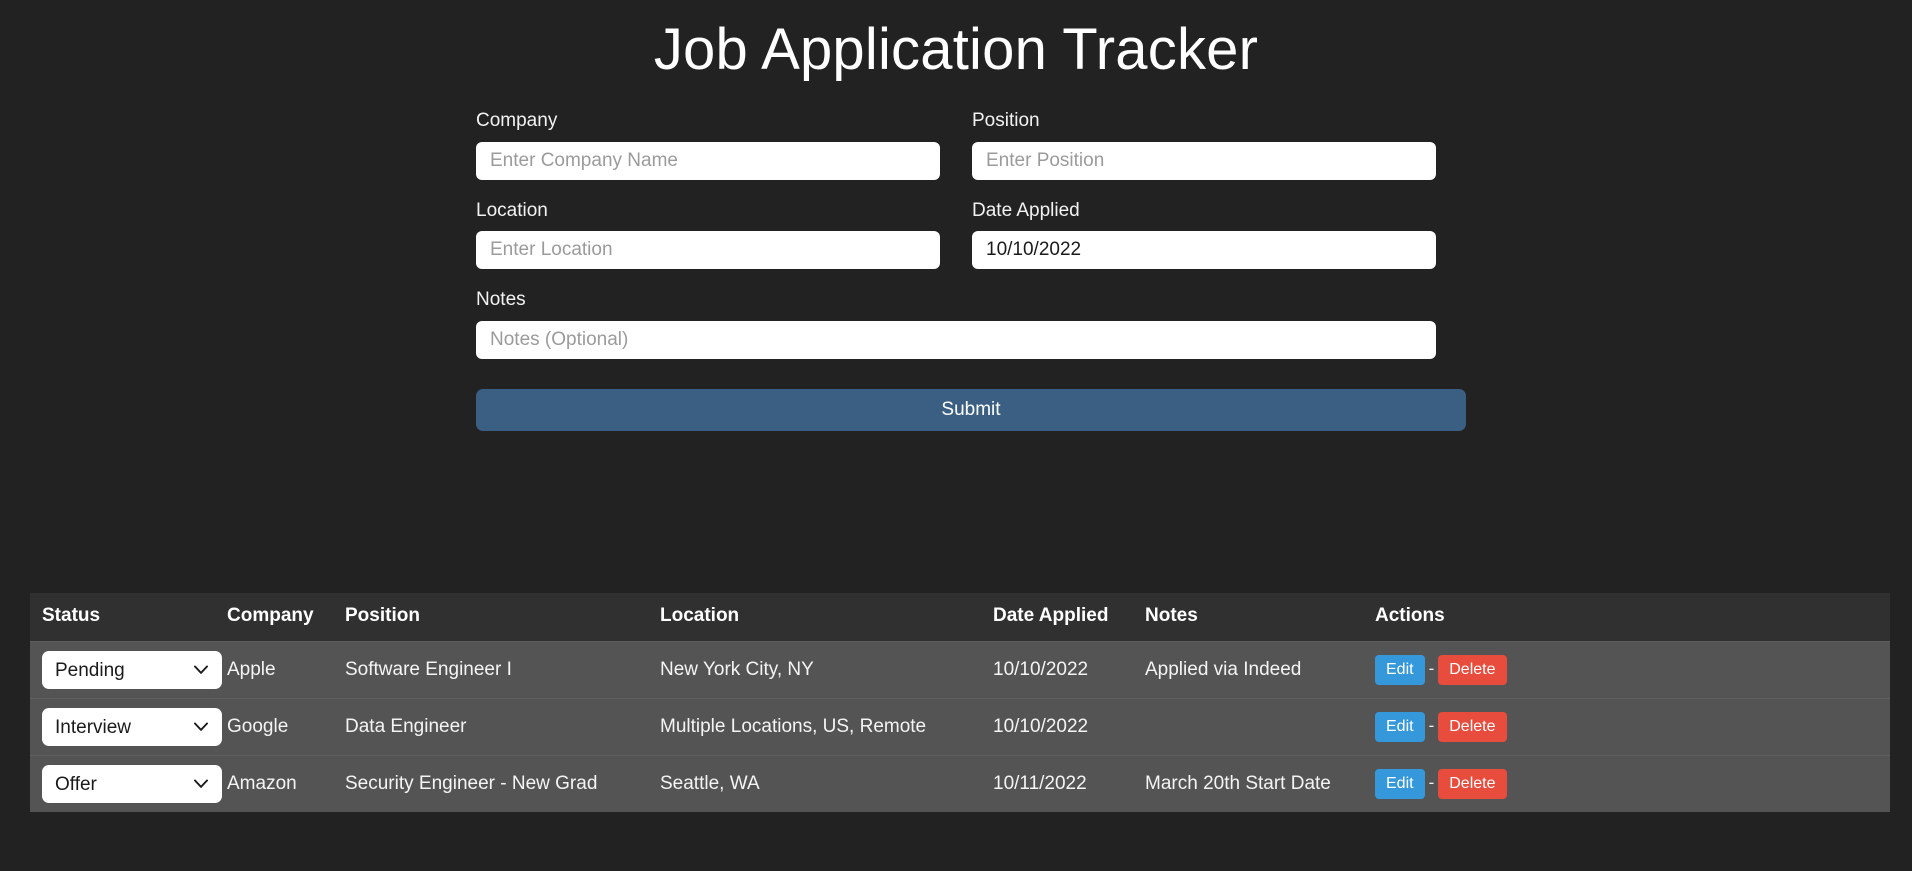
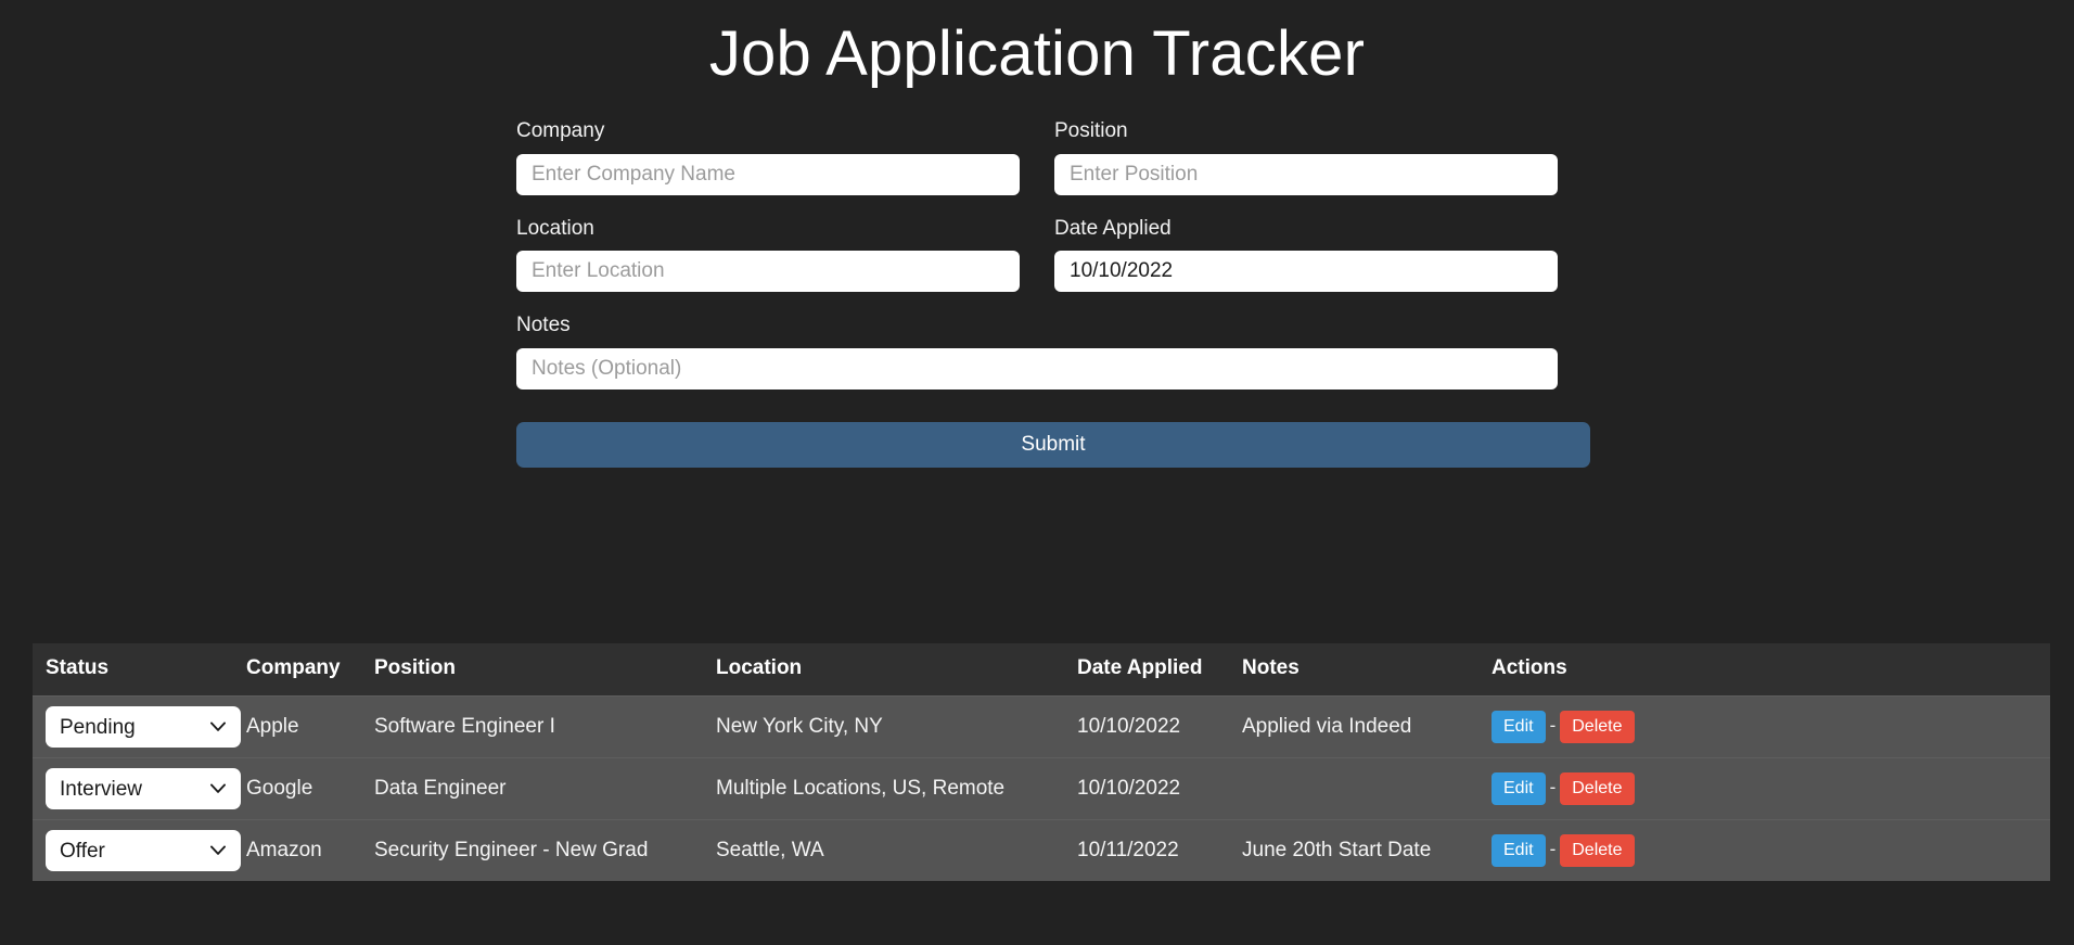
  Job Application Tracker
  Company
  Enter Company Name
  Position
  Enter Position
  Location
  Enter Location
  Date Applied
  10/10/2022
  Notes
  Notes (Optional)
  Submit
  Status	Company	Position	Location	Date Applied	Notes	Actions
  Pending	Apple	Software Engineer I	New York City, NY	10/10/2022	Applied via Indeed	Edit - Delete
  Interview	Google	Data Engineer	Multiple Locations, US, Remote	10/10/2022		Edit - Delete
- Offer	Amazon	Security Engineer - New Grad	Seattle, WA	10/11/2022	March 20th Start Date	Edit - Delete
+ Offer	Amazon	Security Engineer - New Grad	Seattle, WA	10/11/2022	June 20th Start Date	Edit - Delete
